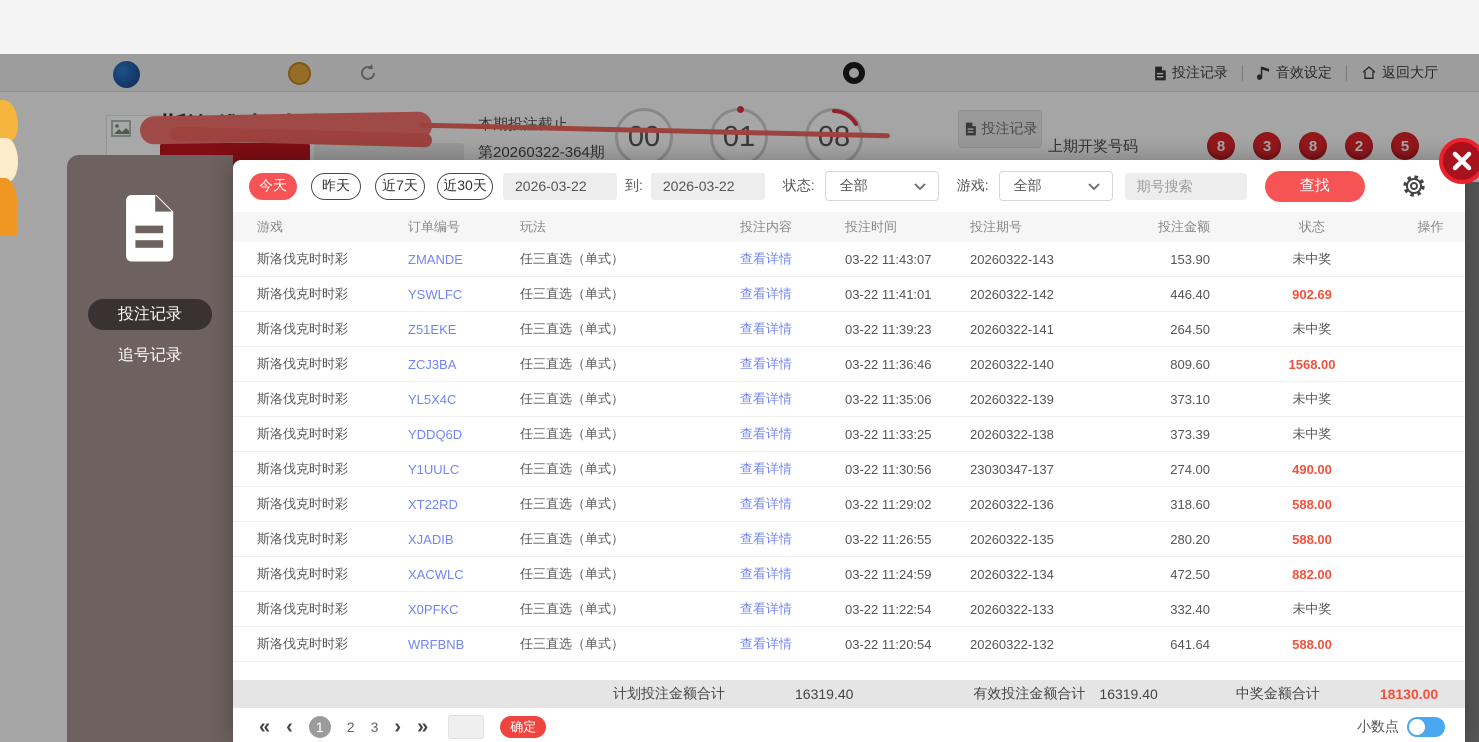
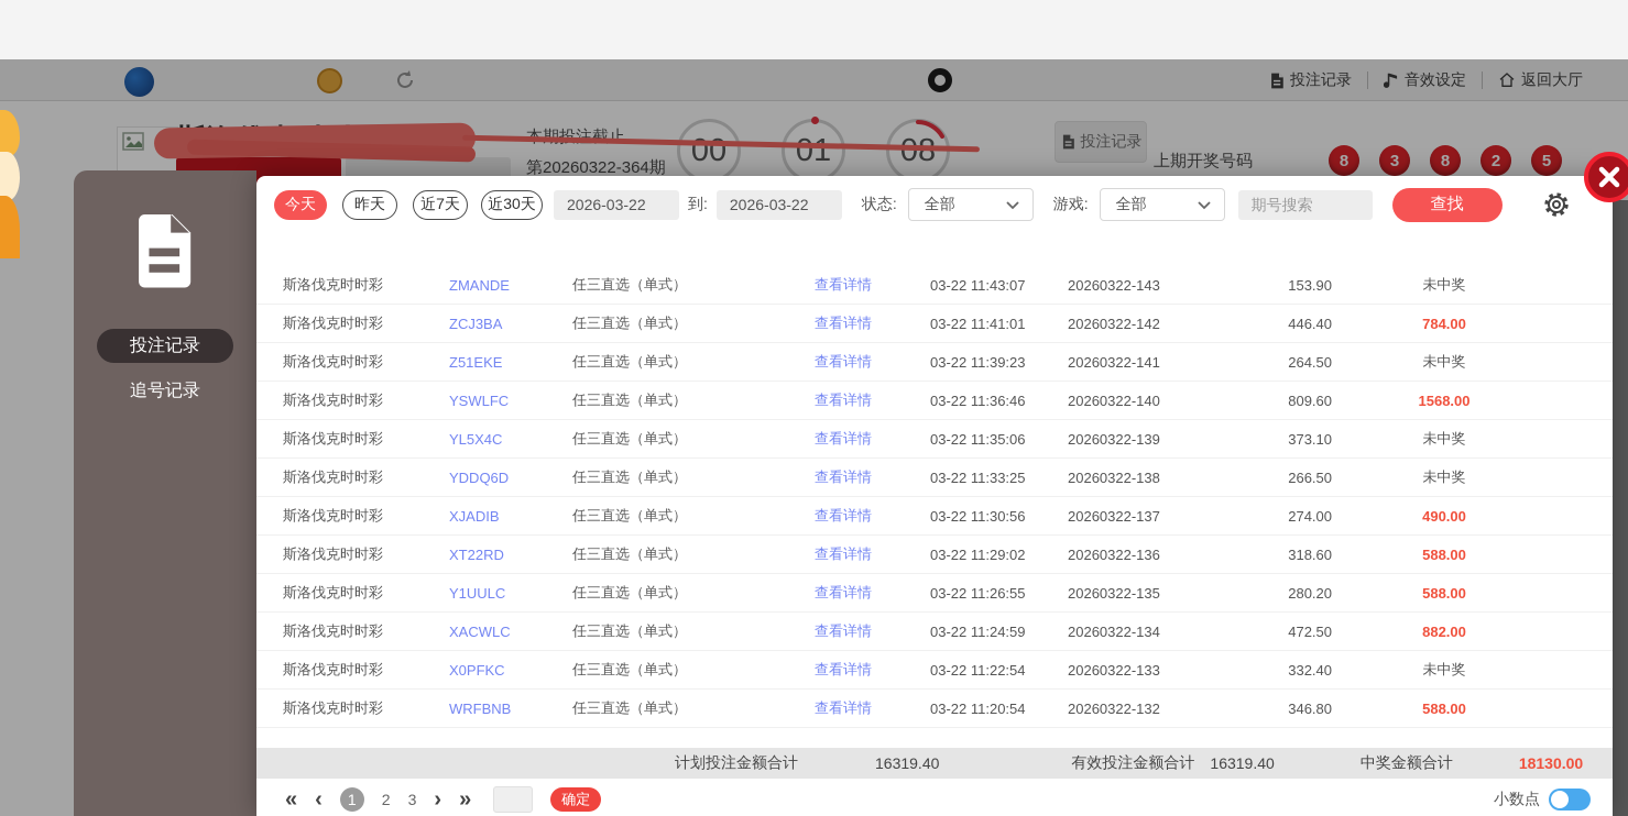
  投注记录
  音效设定
  返回大厅
  第20260322-364期
  00
  01
  投注记录
  上期开奖号码
  8
  3
  8
  2
  5
  投注记录
  追号记录
  今天
  昨天
  近7天
  近30天
  2026-03-22
  到:
  2026-03-22
  状态:
  全部
  游戏:
  全部
  期号搜索
  查找
- 游戏
- 订单编号
- 玩法
- 投注内容
- 投注时间
- 投注期号
- 投注金额
- 状态
- 操作
  斯洛伐克时时彩
  ZMANDE
  任三直选（单式）
  查看详情
  03-22 11:43:07
  20260322-143
  153.90
  未中奖
  斯洛伐克时时彩
- YSWLFC
+ ZCJ3BA
  任三直选（单式）
  查看详情
  03-22 11:41:01
  20260322-142
  446.40
- 902.69
+ 784.00
  斯洛伐克时时彩
  Z51EKE
  任三直选（单式）
  查看详情
  03-22 11:39:23
  20260322-141
  264.50
  未中奖
  斯洛伐克时时彩
- ZCJ3BA
+ YSWLFC
  任三直选（单式）
  查看详情
  03-22 11:36:46
  20260322-140
  809.60
  1568.00
  斯洛伐克时时彩
  YL5X4C
  任三直选（单式）
  查看详情
  03-22 11:35:06
  20260322-139
  373.10
  未中奖
  斯洛伐克时时彩
  YDDQ6D
  任三直选（单式）
  查看详情
  03-22 11:33:25
  20260322-138
- 373.39
+ 266.50
  未中奖
  斯洛伐克时时彩
- Y1UULC
+ XJADIB
  任三直选（单式）
  查看详情
  03-22 11:30:56
- 23030347-137
+ 20260322-137
  274.00
  490.00
  斯洛伐克时时彩
  XT22RD
  任三直选（单式）
  查看详情
  03-22 11:29:02
  20260322-136
  318.60
  588.00
  斯洛伐克时时彩
- XJADIB
+ Y1UULC
  任三直选（单式）
  查看详情
  03-22 11:26:55
  20260322-135
  280.20
  588.00
  斯洛伐克时时彩
  XACWLC
  任三直选（单式）
  查看详情
  03-22 11:24:59
  20260322-134
  472.50
  882.00
  斯洛伐克时时彩
  X0PFKC
  任三直选（单式）
  查看详情
  03-22 11:22:54
  20260322-133
  332.40
  未中奖
  斯洛伐克时时彩
  WRFBNB
  任三直选（单式）
  查看详情
  03-22 11:20:54
  20260322-132
- 641.64
+ 346.80
  588.00
  计划投注金额合计
  16319.40
  有效投注金额合计
  16319.40
  中奖金额合计
  18130.00
  «
  ‹
  1
  2
  3
  ›
  »
  确定
  小数点
